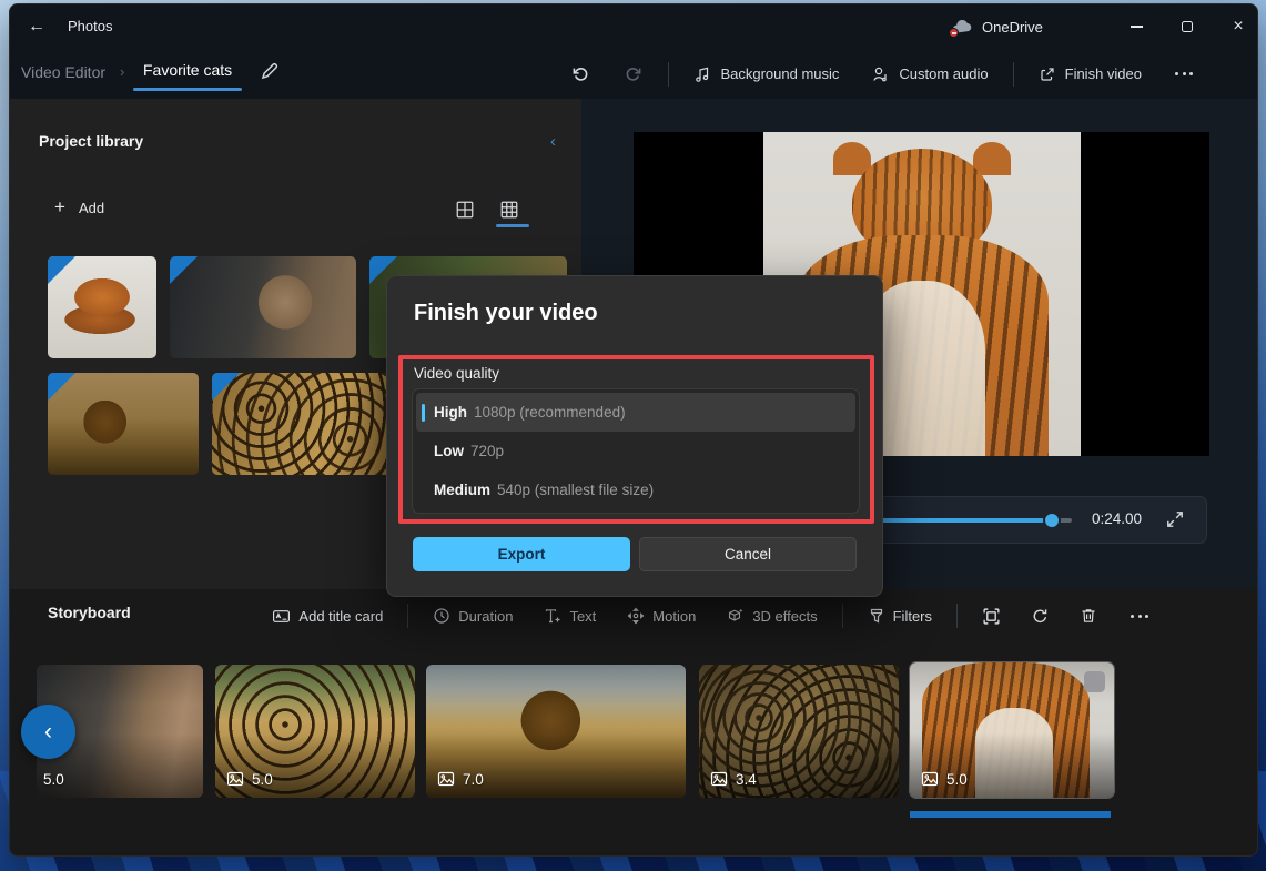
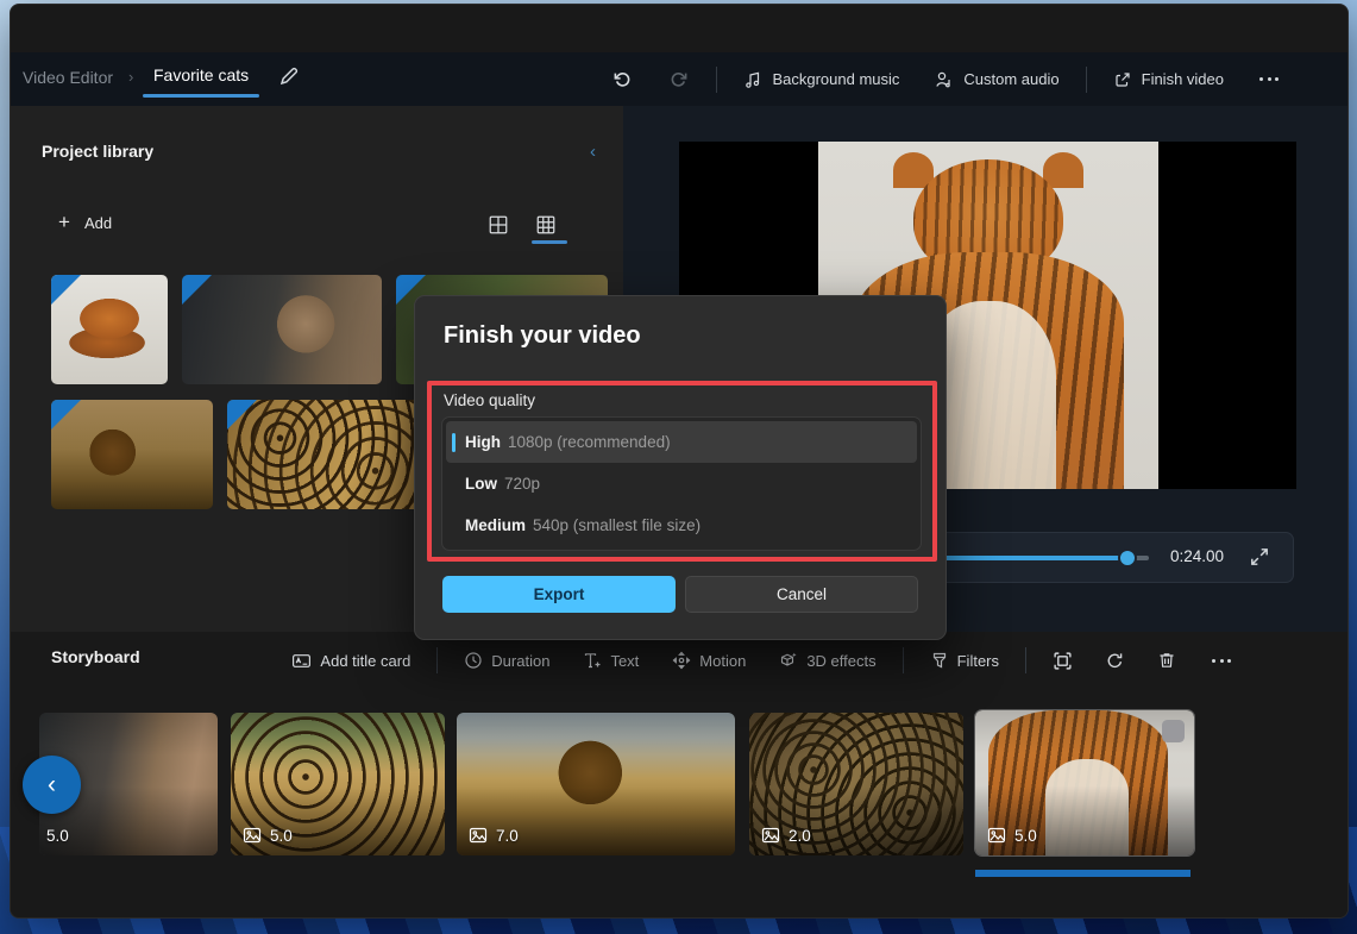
- ←
- Photos
- OneDrive
- ×
  Video Editor
  ›
  Favorite cats
  Background music
  Custom audio
  Finish video
  Project library
  ‹
  +
  Add
  0:24.00
  Storyboard
  Add title card
  Duration
  Text
  Motion
  3D effects
  Filters
  5.0
  5.0
  7.0
- 3.4
+ 2.0
  5.0
  ‹
  Finish your video
  Video quality
  High
  1080p (recommended)
  Low
  720p
  Medium
  540p (smallest file size)
  Export
  Cancel
